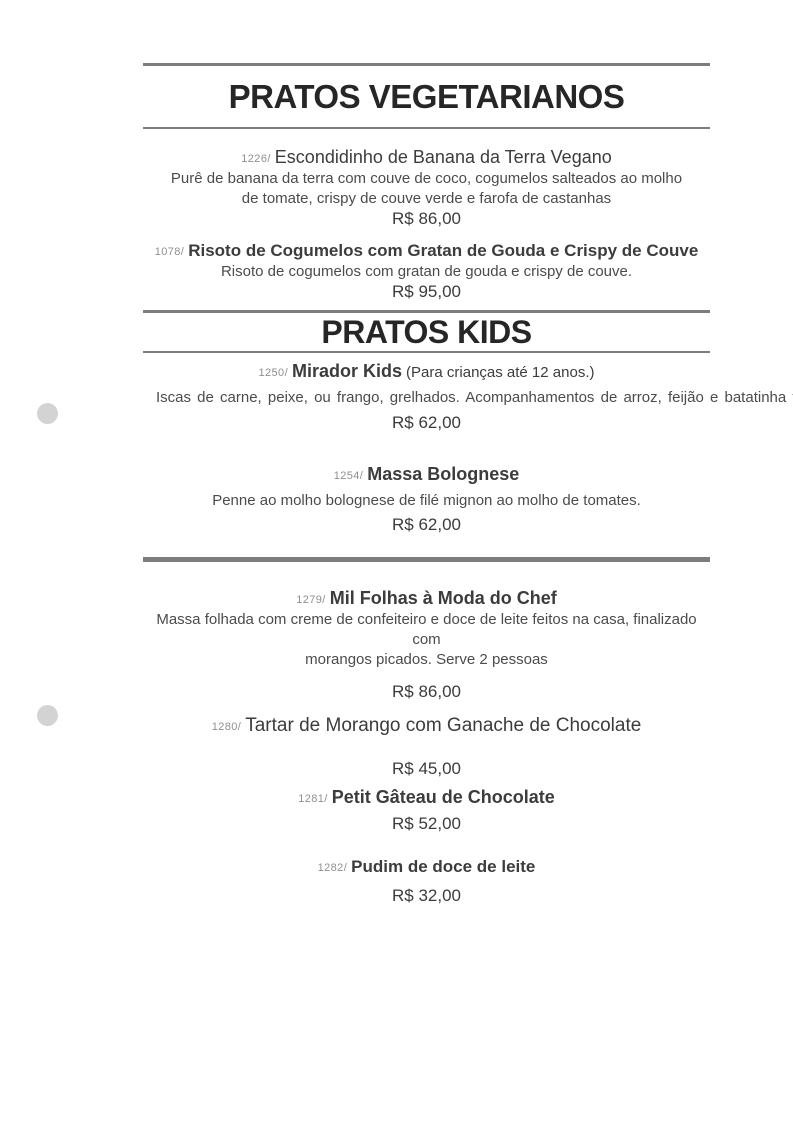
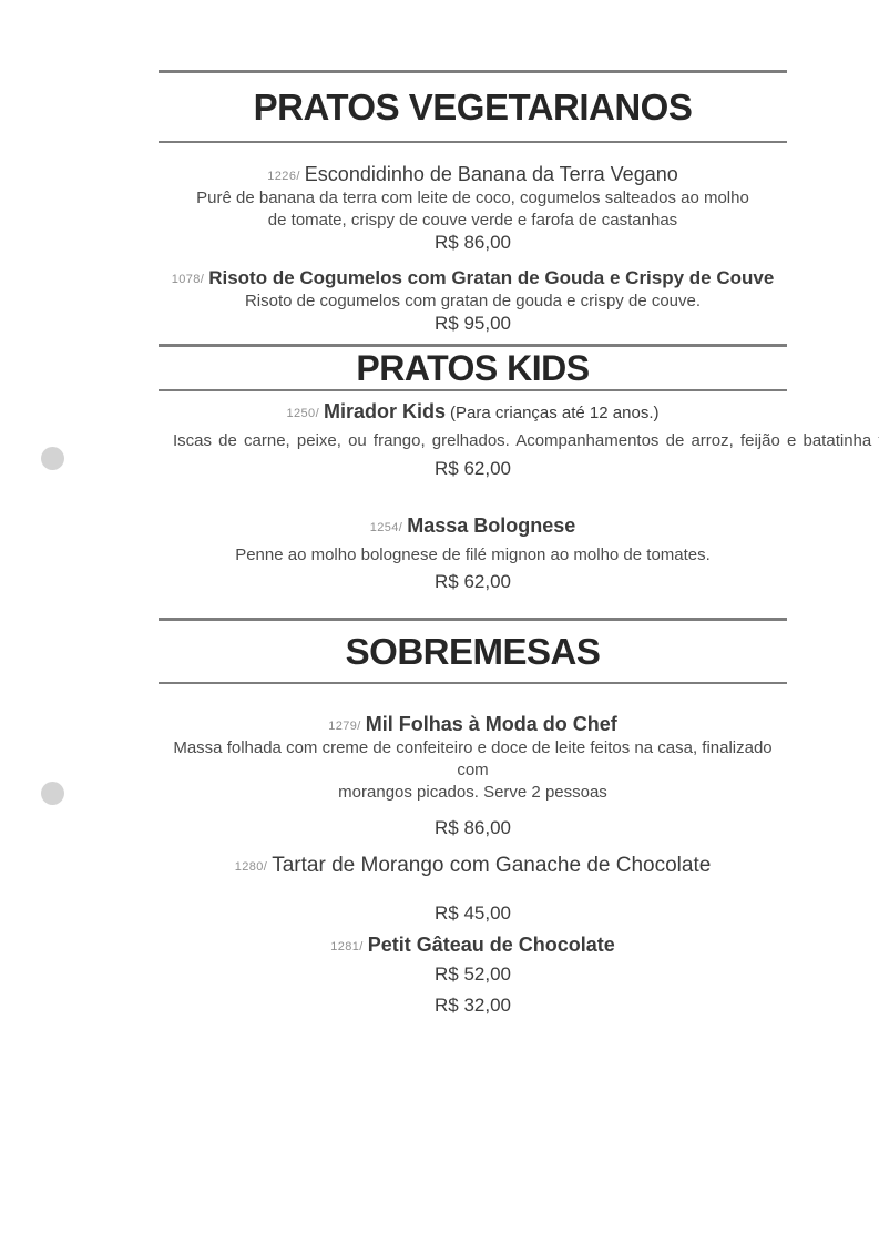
  PRATOS VEGETARIANOS
  1226/ Escondidinho de Banana da Terra Vegano
- Purê de banana da terra com couve de coco, cogumelos salteados ao molho
+ Purê de banana da terra com leite de coco, cogumelos salteados ao molho
  de tomate, crispy de couve verde e farofa de castanhas
  R$ 86,00
  1078/ Risoto de Cogumelos com Gratan de Gouda e Crispy de Couve
  Risoto de cogumelos com gratan de gouda e crispy de couve.
  R$ 95,00
  PRATOS KIDS
  1250/ Mirador Kids (Para crianças até 12 anos.)
  Iscas de carne, peixe, ou frango, grelhados. Acompanhamentos de arroz, feijão e batatinha
  R$ 62,00
  1254/ Massa Bolognese
  Penne ao molho bolognese de filé mignon ao molho de tomates.
  R$ 62,00
+ SOBREMESAS
  1279/ Mil Folhas à Moda do Chef
  Massa folhada com creme de confeiteiro e doce de leite feitos na casa, finalizado com
  morangos picados. Serve 2 pessoas
  R$ 86,00
  1280/ Tartar de Morango com Ganache de Chocolate
  R$ 45,00
  1281/ Petit Gâteau de Chocolate
  R$ 52,00
- 1282/ Pudim de doce de leite
  R$ 32,00
